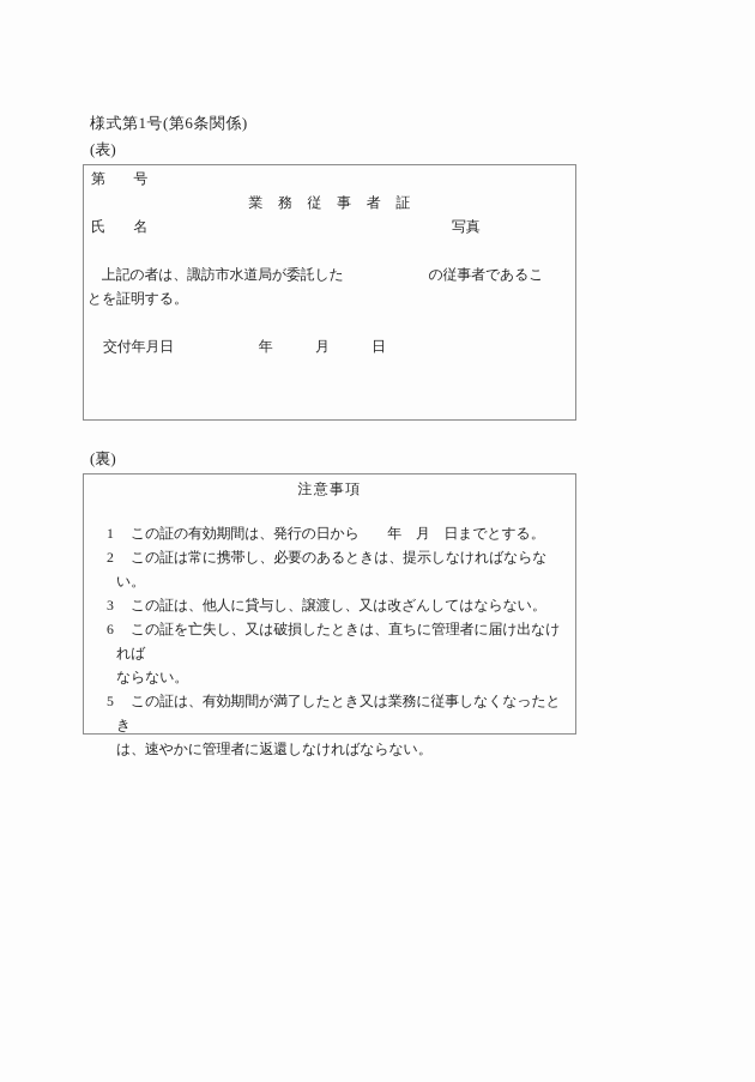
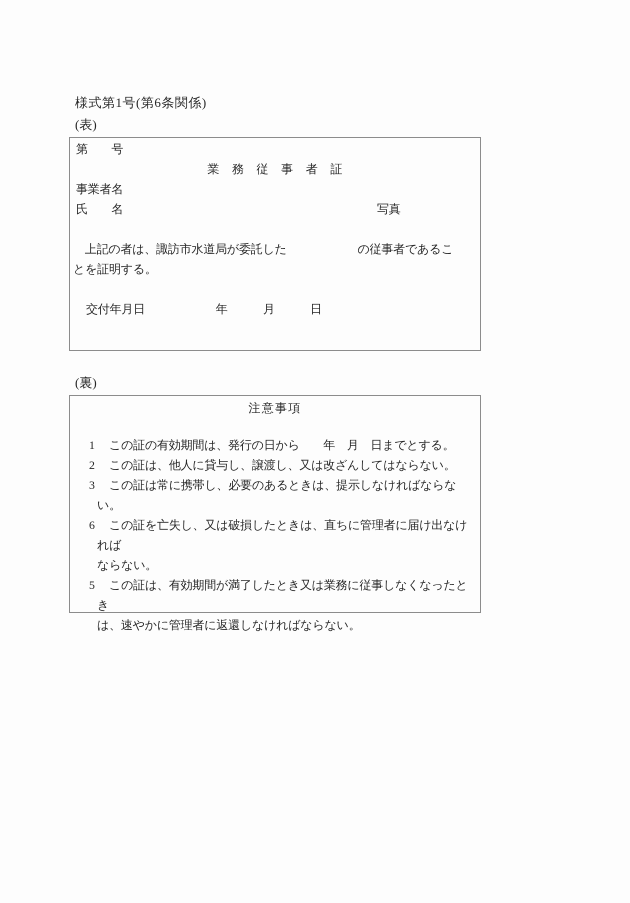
  様式第1号(第6条関係)
  (表)
  第 号
  業 務 従 事 者 証
+ 事業者名
  氏 名
  写真
  上記の者は、諏訪市水道局が委託した の従事者であるこ
  とを証明する。
  交付年月日 年 月 日
  (裏)
  注意事項
  1
  この証の有効期間は、発行の日から 年 月 日までとする。
  2
- この証は常に携帯し、必要のあるときは、提示しなければならない。
+ この証は、他人に貸与し、譲渡し、又は改ざんしてはならない。
  3
- この証は、他人に貸与し、譲渡し、又は改ざんしてはならない。
+ この証は常に携帯し、必要のあるときは、提示しなければならない。
  6
  この証を亡失し、又は破損したときは、直ちに管理者に届け出なければ
  ならない。
  5
  この証は、有効期間が満了したとき又は業務に従事しなくなったとき
  は、速やかに管理者に返還しなければならない。
